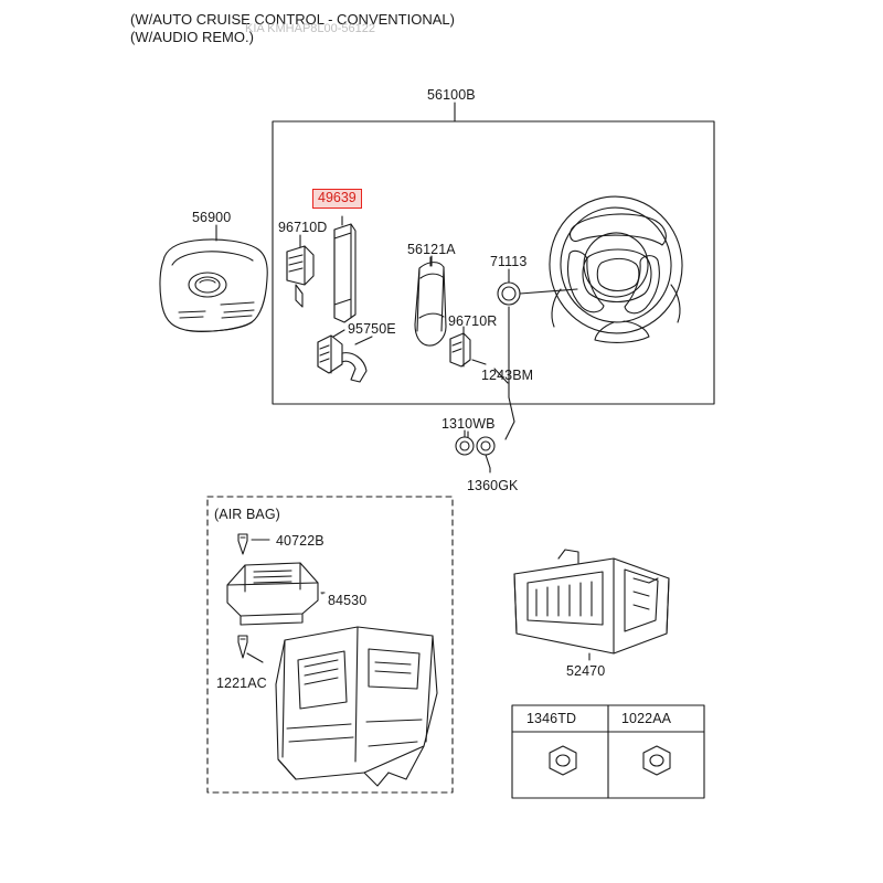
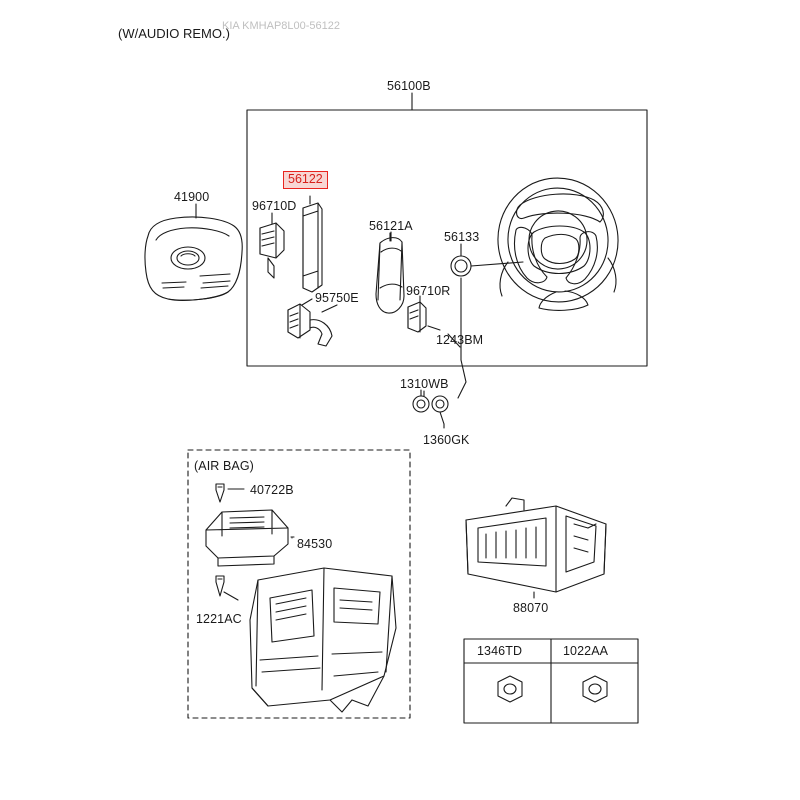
- (W/AUTO CRUISE CONTROL - CONVENTIONAL)
  (W/AUDIO REMO.)
  KIA KMHAP8L00-56122
  (AIR BAG)
  56100B
- 56900
+ 41900
  96710D
  56121A
- 71113
+ 56133
  95750E
  96710R
  1243BM
  1310WB
  1360GK
  40722B
  84530
  1221AC
- 52470
+ 88070
- 49639
+ 56122
  1346TD
  1022AA
